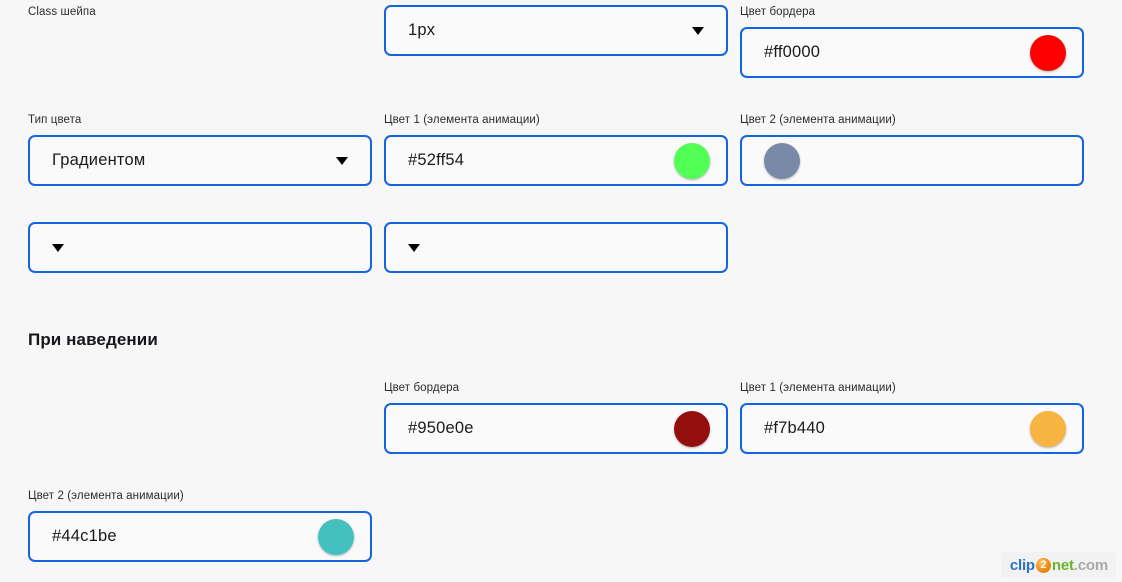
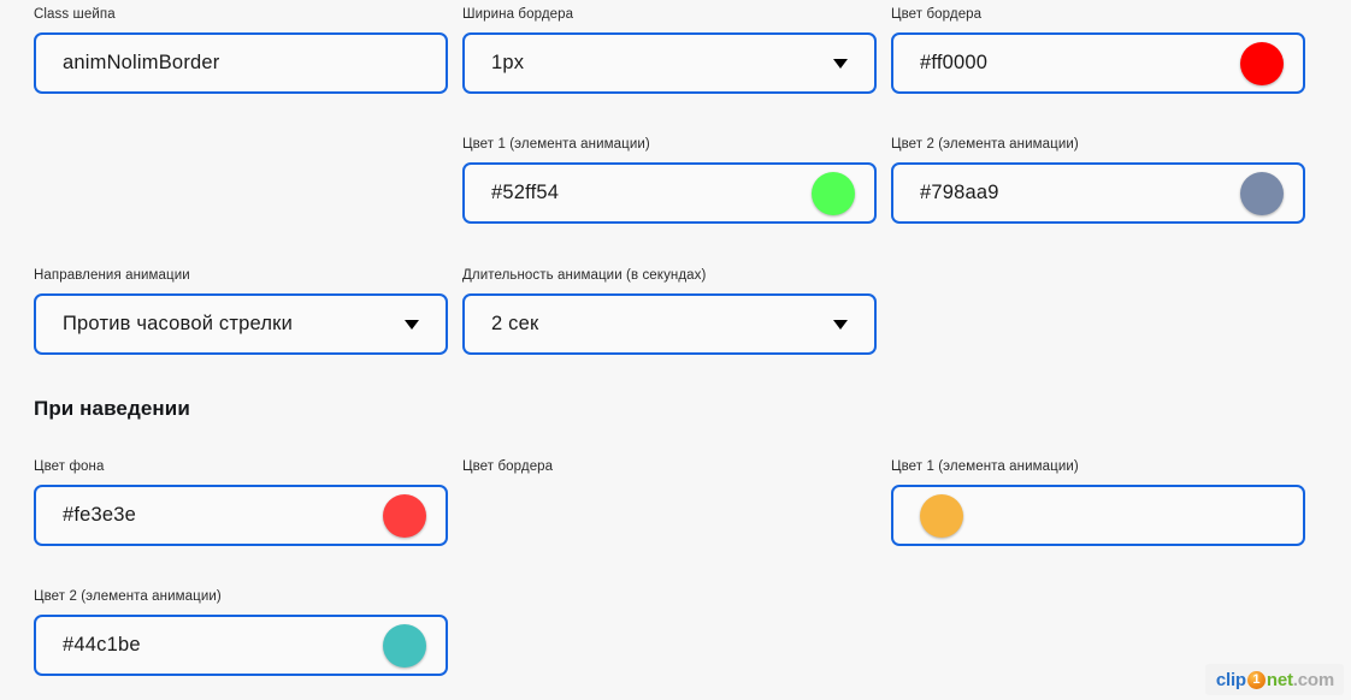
  При наведении
  clip
- 2
+ 1
  net
  .com
  Class шейпа
+ animNolimBorder
+ Ширина бордера
  1px
  Цвет бордера
  #ff0000
- Тип цвета
- Градиентом
  Цвет 1 (элемента анимации)
  #52ff54
  Цвет 2 (элемента анимации)
+ #798aa9
+ Направления анимации
+ Против часовой стрелки
+ Длительность анимации (в секундах)
+ 2 сек
+ Цвет фона
+ #fe3e3e
  Цвет бордера
- #950e0e
  Цвет 1 (элемента анимации)
- #f7b440
  Цвет 2 (элемента анимации)
  #44c1be
